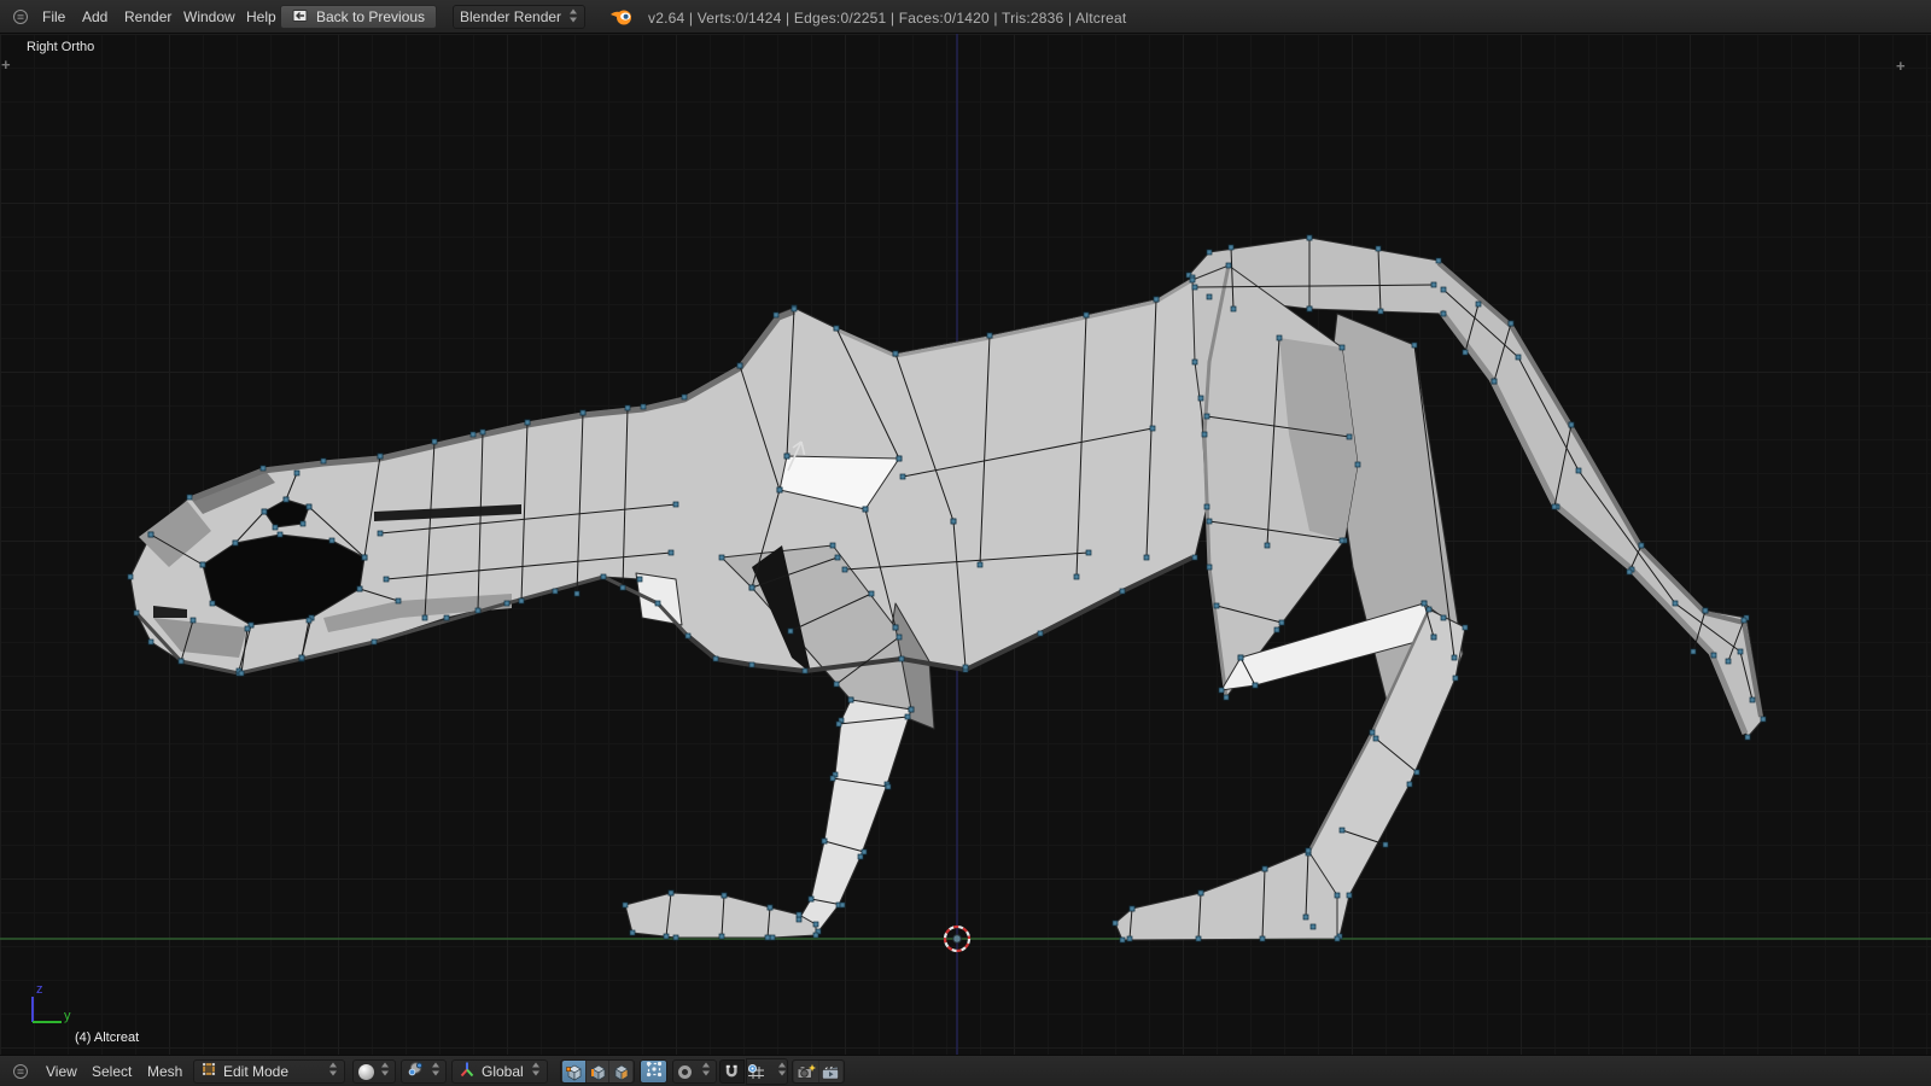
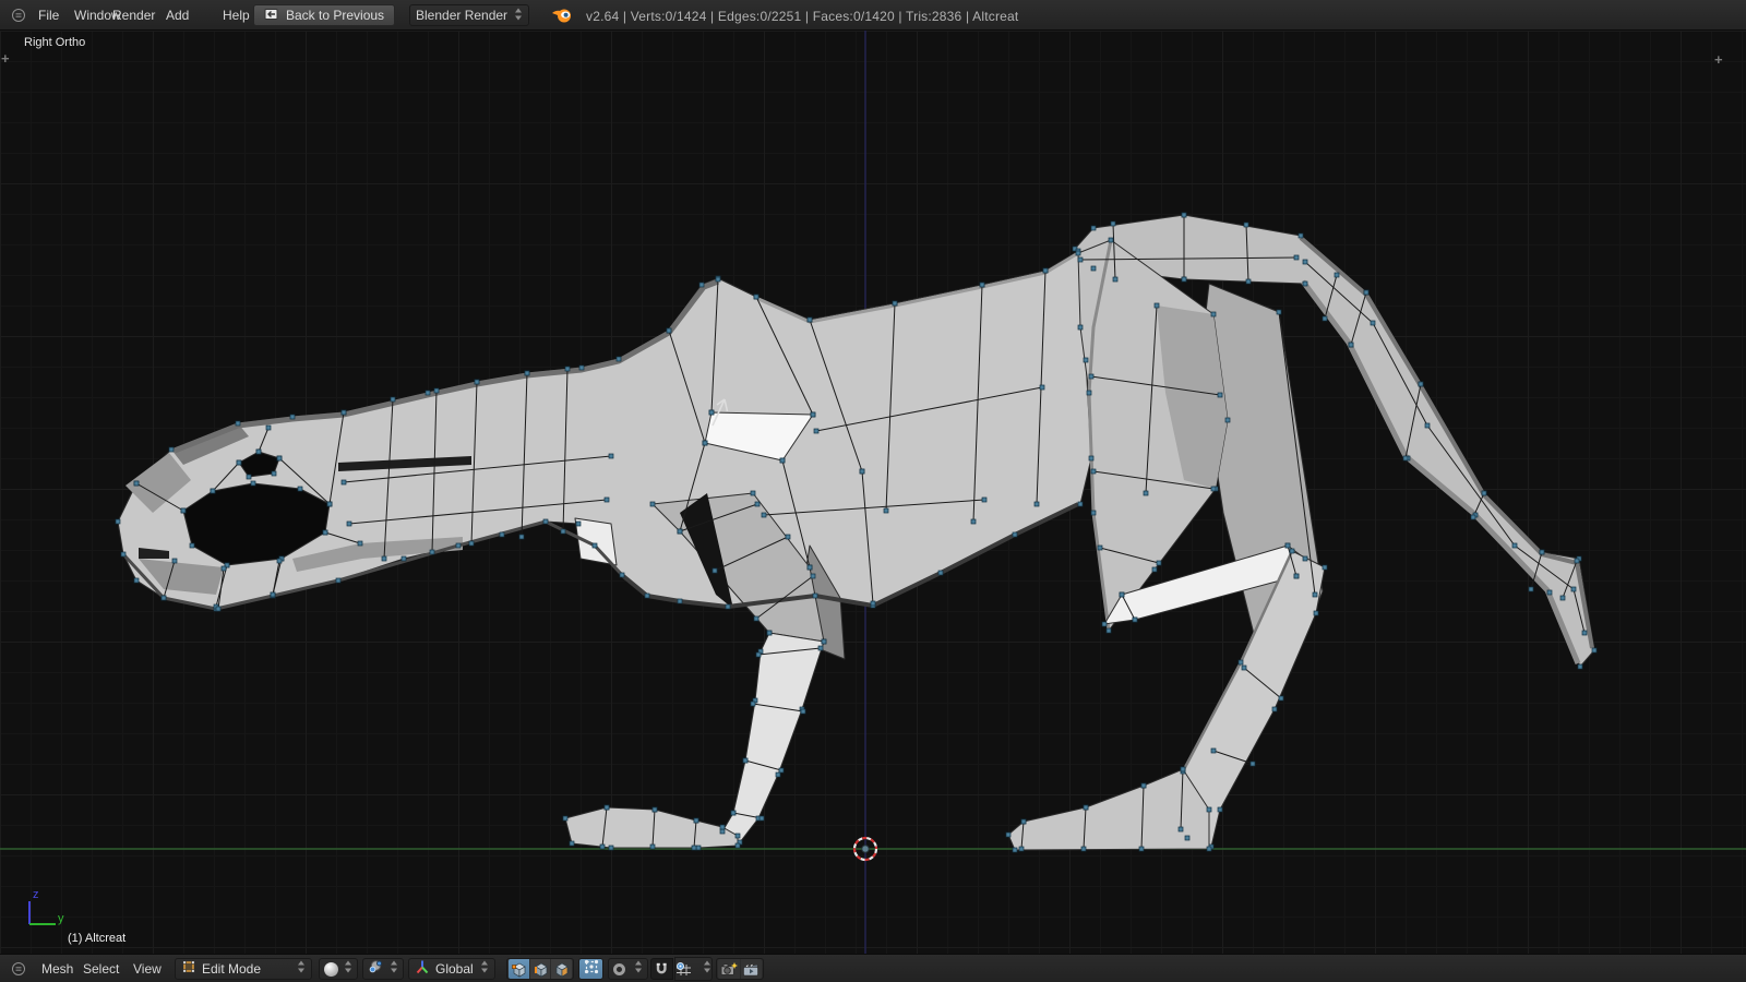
  File
- Add
+ Window
  Render
- Window
+ Add
  Help
  Back to Previous
  Blender Render
  v2.64 | Verts:0/1424 | Edges:0/2251 | Faces:0/1420 | Tris:2836 | Altcreat
  Right Ortho
- (4) Altcreat
+ (1) Altcreat
  +
  +
  z
  y
- View
+ Mesh
  Select
- Mesh
+ View
  Edit Mode
  Global
